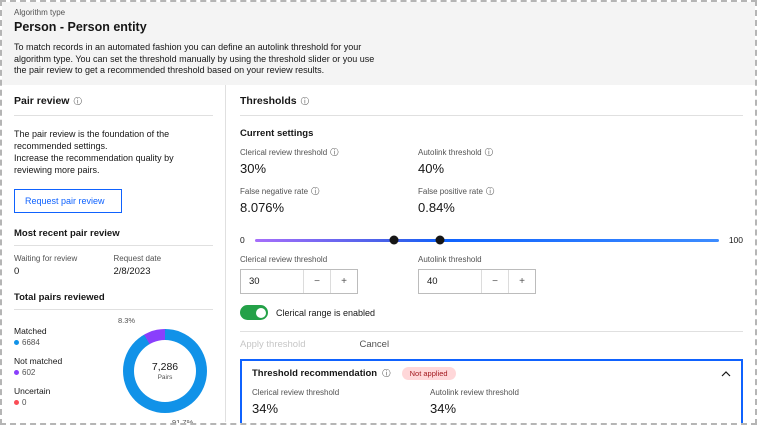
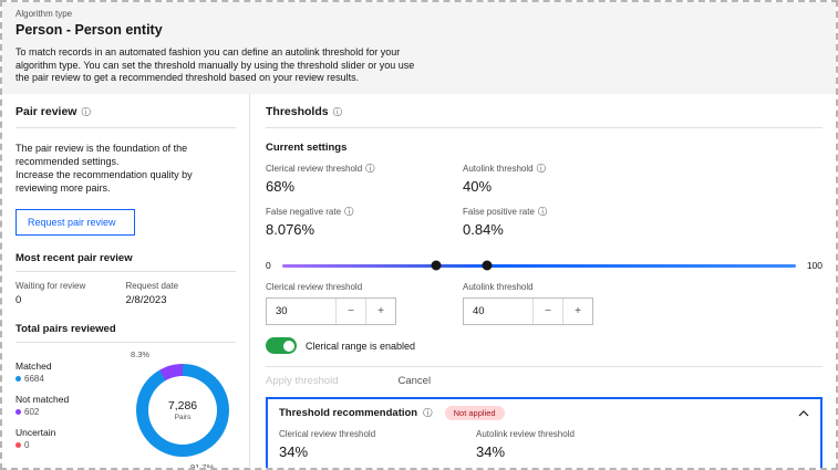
  Algorithm type
  Person - Person entity
  To match records in an automated fashion you can define an autolink threshold for your algorithm type. You can set the threshold manually by using the threshold slider or you use the pair review to get a recommended threshold based on your review results.
  Pair review
  ⓘ
  The pair review is the foundation of the recommended settings.
  Increase the recommendation quality by reviewing more pairs.
  Request pair review
  Most recent pair review
  Waiting for review
  0
  Request date
  2/8/2023
  Total pairs reviewed
  Matched
  6684
  Not matched
  602
  Uncertain
  0
  8.3%
  7,286
  91.7%
  Thresholds
  ⓘ
  Current settings
  Clerical review threshold
  ⓘ
- 30%
+ 68%
  Autolink threshold
  ⓘ
  40%
  False negative rate
  ⓘ
  8.076%
  False positive rate
  ⓘ
  0.84%
  0
  100
  Clerical review threshold
  30
  −
  +
  Autolink threshold
  40
  −
  +
  Clerical range is enabled
  Apply threshold
  Cancel
  Threshold recommendation
  ⓘ
  Not applied
  Clerical review threshold
  34%
  Autolink review threshold
  34%
